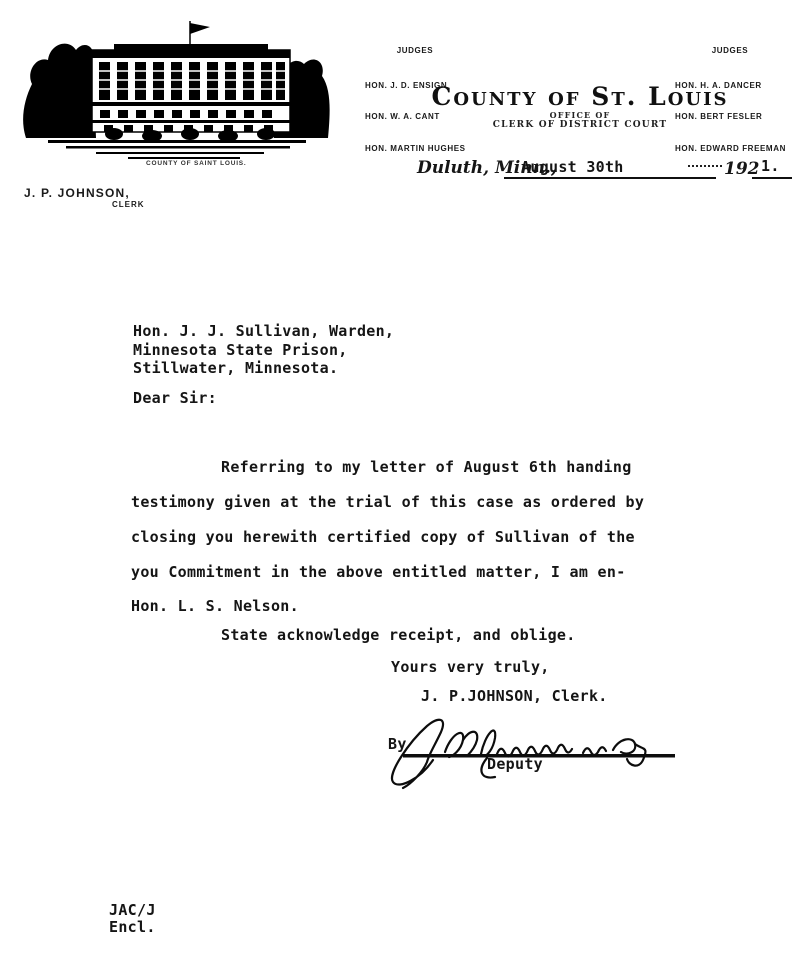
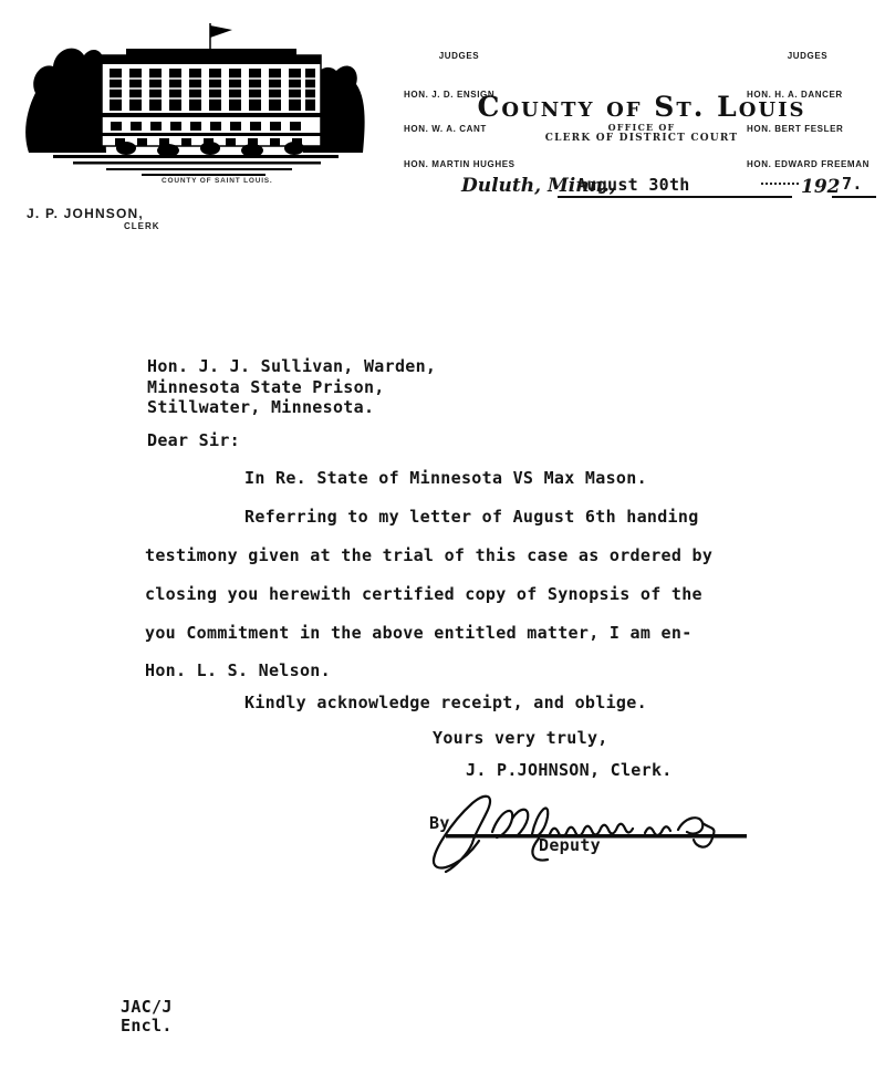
  J. P. JOHNSON,
  CLERK
  JUDGES
  HON. J. D. ENSIGN
  HON. W. A. CANT
  HON. MARTIN HUGHES
  JUDGES
  HON. H. A. DANCER
  HON. BERT FESLER
  HON. EDWARD FREEMAN
  County of St. Louis
  OFFICE OF
  CLERK OF DISTRICT COURT
  Duluth, Minn.,
  August 30th
  192
- 1.
+ 7.
  Hon. J. J. Sullivan, Warden,
  Minnesota State Prison,
  Stillwater, Minnesota.
  Dear Sir:
+ In Re. State of Minnesota VS Max Mason.
  Referring to my letter of August 6th handing
  testimony given at the trial of this case as ordered by
- closing you herewith certified copy of Sullivan of the
+ closing you herewith certified copy of Synopsis of the
  you Commitment in the above entitled matter, I am en-
  Hon. L. S. Nelson.
- State acknowledge receipt, and oblige.
+ Kindly acknowledge receipt, and oblige.
  Yours very truly,
  J. P.JOHNSON, Clerk.
  By
  Deputy
  JAC/J
  Encl.
